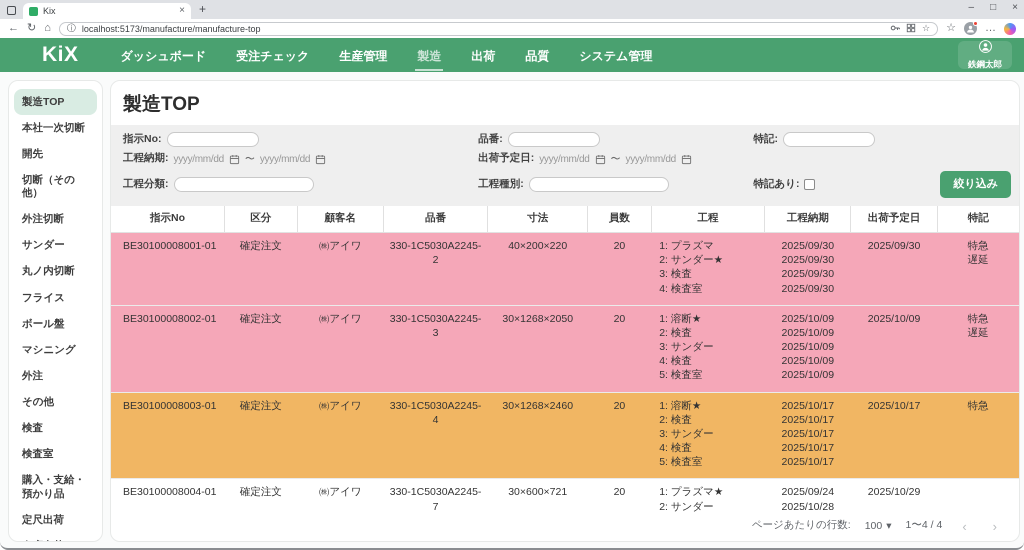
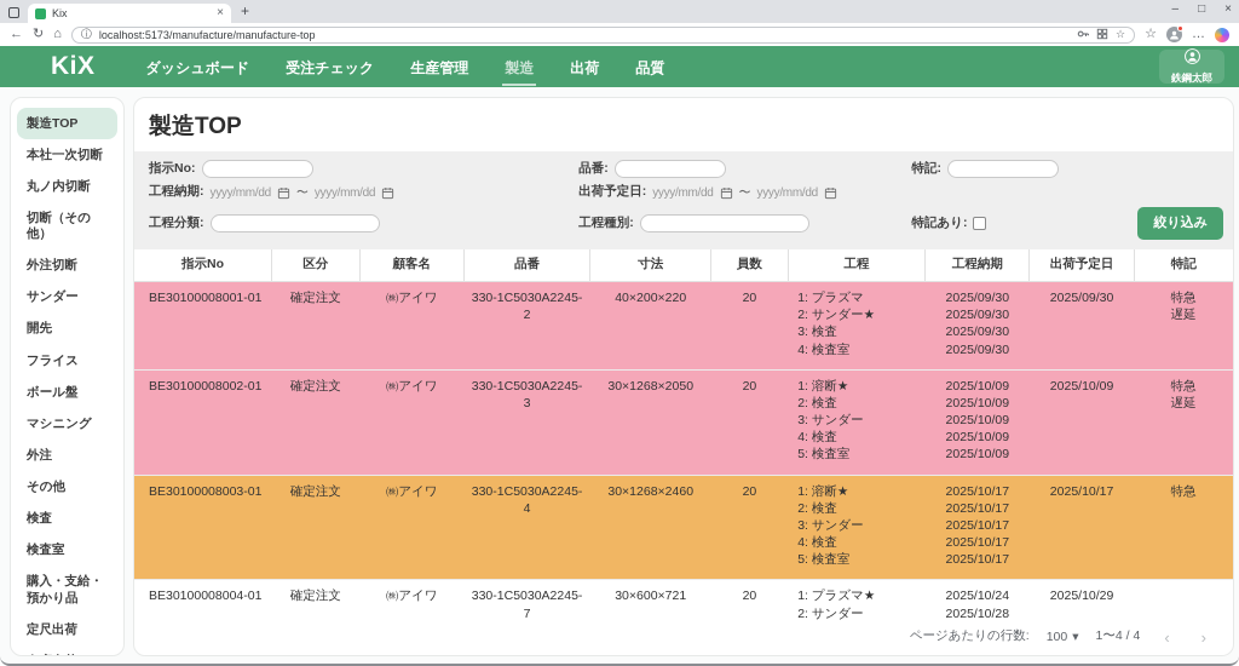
  Kix
  ×
  +
  –
  □
  ×
  ←
  ↻
  ⌂
  ⓘ
  localhost:5173/manufacture/manufacture-top
  ☆
  ☆
  …
  KiX
  ダッシュボード
  受注チェック
  生産管理
  製造
  出荷
  品質
- システム管理
  鉄鋼太郎
  製造TOP
  本社一次切断
- 開先
+ 丸ノ内切断
  切断（その他）
  外注切断
  サンダー
- 丸ノ内切断
+ 開先
  フライス
  ボール盤
  マシニング
  外注
  その他
  検査
  検査室
  購入・支給・預かり品
  定尺出荷
  製造TOP
  指示No:
  品番:
  特記:
  工程納期:
  yyyy/mm/dd
  〜
  yyyy/mm/dd
  出荷予定日:
  yyyy/mm/dd
  〜
  yyyy/mm/dd
  工程分類:
  工程種別:
  特記あり:
  絞り込み
  指示No	区分	顧客名	品番	寸法	員数	工程	工程納期	出荷予定日	特記
  BE30100008001-01	確定注文	㈱アイワ	330-1C5030A2245-2	40×200×220	20	1: プラズマ 2: サンダー★ 3: 検査 4: 検査室	2025/09/30 2025/09/30 2025/09/30 2025/09/30	2025/09/30	特急 遅延
  BE30100008002-01	確定注文	㈱アイワ	330-1C5030A2245-3	30×1268×2050	20	1: 溶断★ 2: 検査 3: サンダー 4: 検査 5: 検査室	2025/10/09 2025/10/09 2025/10/09 2025/10/09 2025/10/09	2025/10/09	特急 遅延
  BE30100008003-01	確定注文	㈱アイワ	330-1C5030A2245-4	30×1268×2460	20	1: 溶断★ 2: 検査 3: サンダー 4: 検査 5: 検査室	2025/10/17 2025/10/17 2025/10/17 2025/10/17 2025/10/17	2025/10/17	特急
- BE30100008004-01	確定注文	㈱アイワ	330-1C5030A2245-7	30×600×721	20	1: プラズマ★ 2: サンダー	2025/09/24 2025/10/28	2025/10/29
+ BE30100008004-01	確定注文	㈱アイワ	330-1C5030A2245-7	30×600×721	20	1: プラズマ★ 2: サンダー	2025/10/24 2025/10/28	2025/10/29
  ページあたりの行数:
  100
  ▾
  1〜4 / 4
  ‹
  ›
